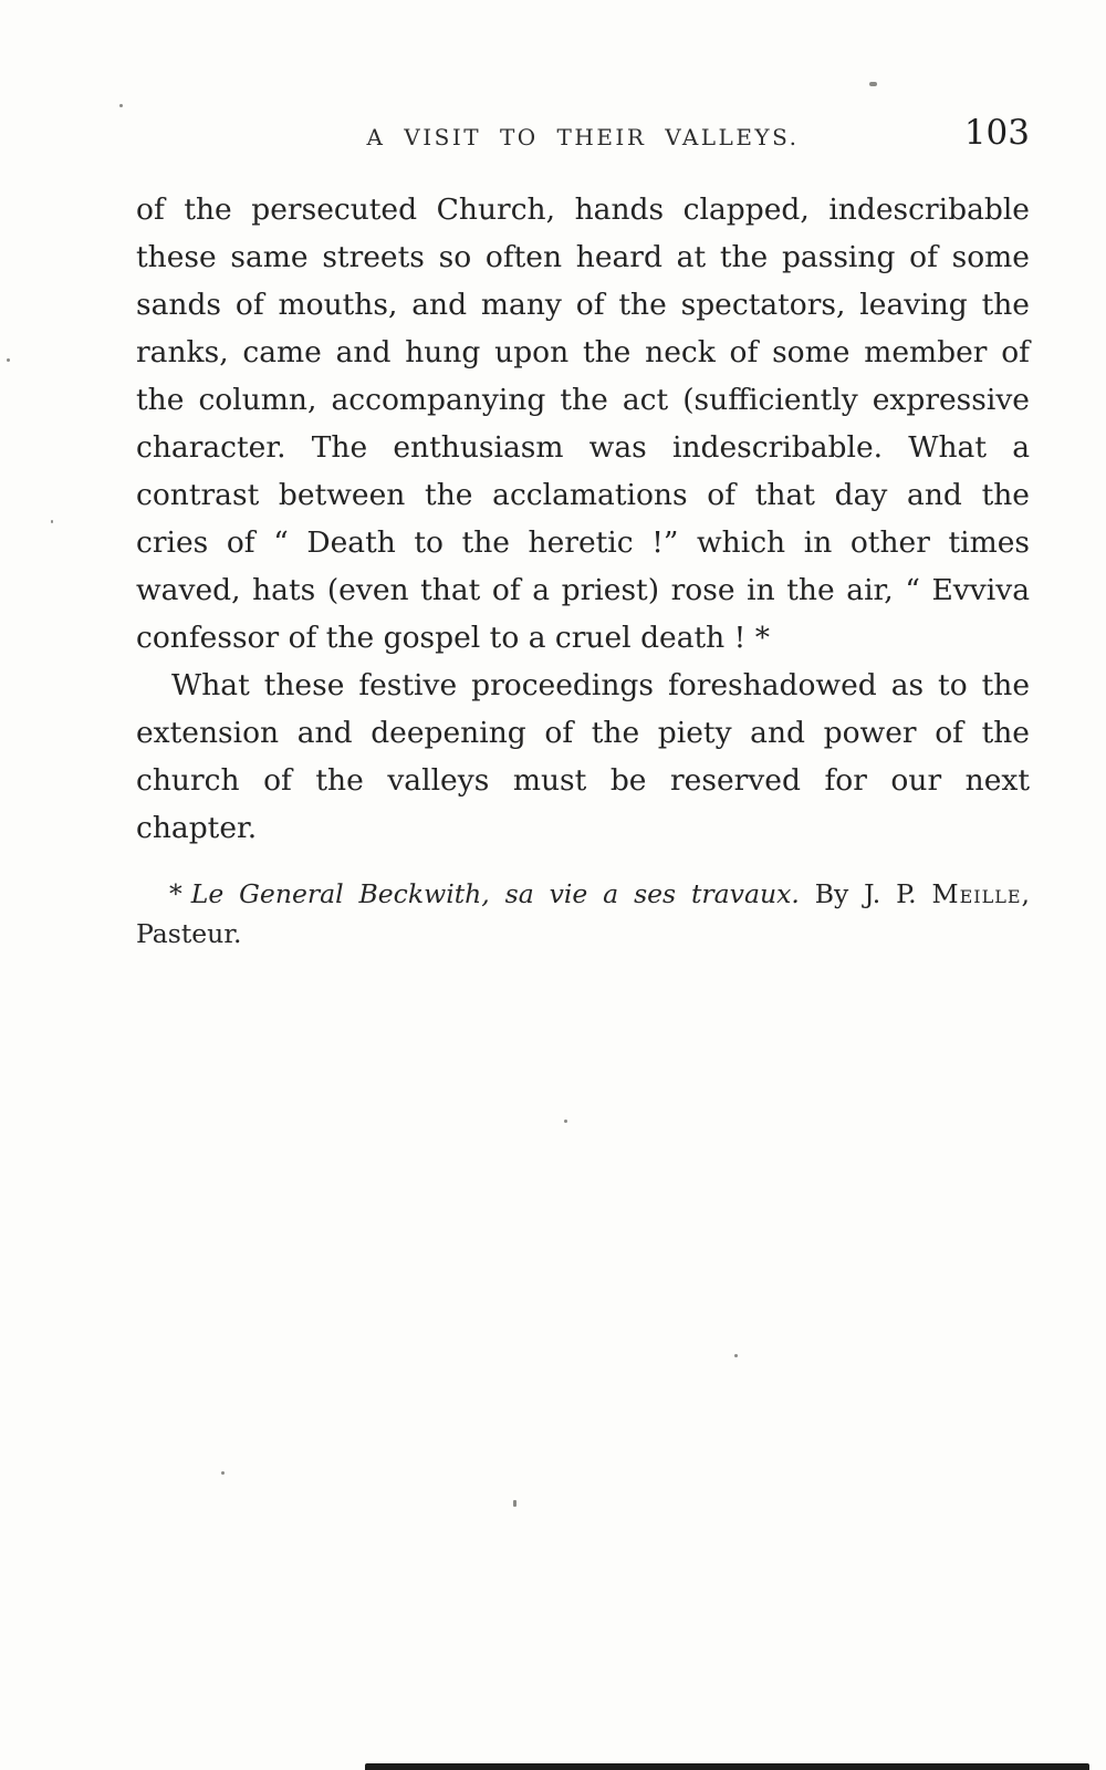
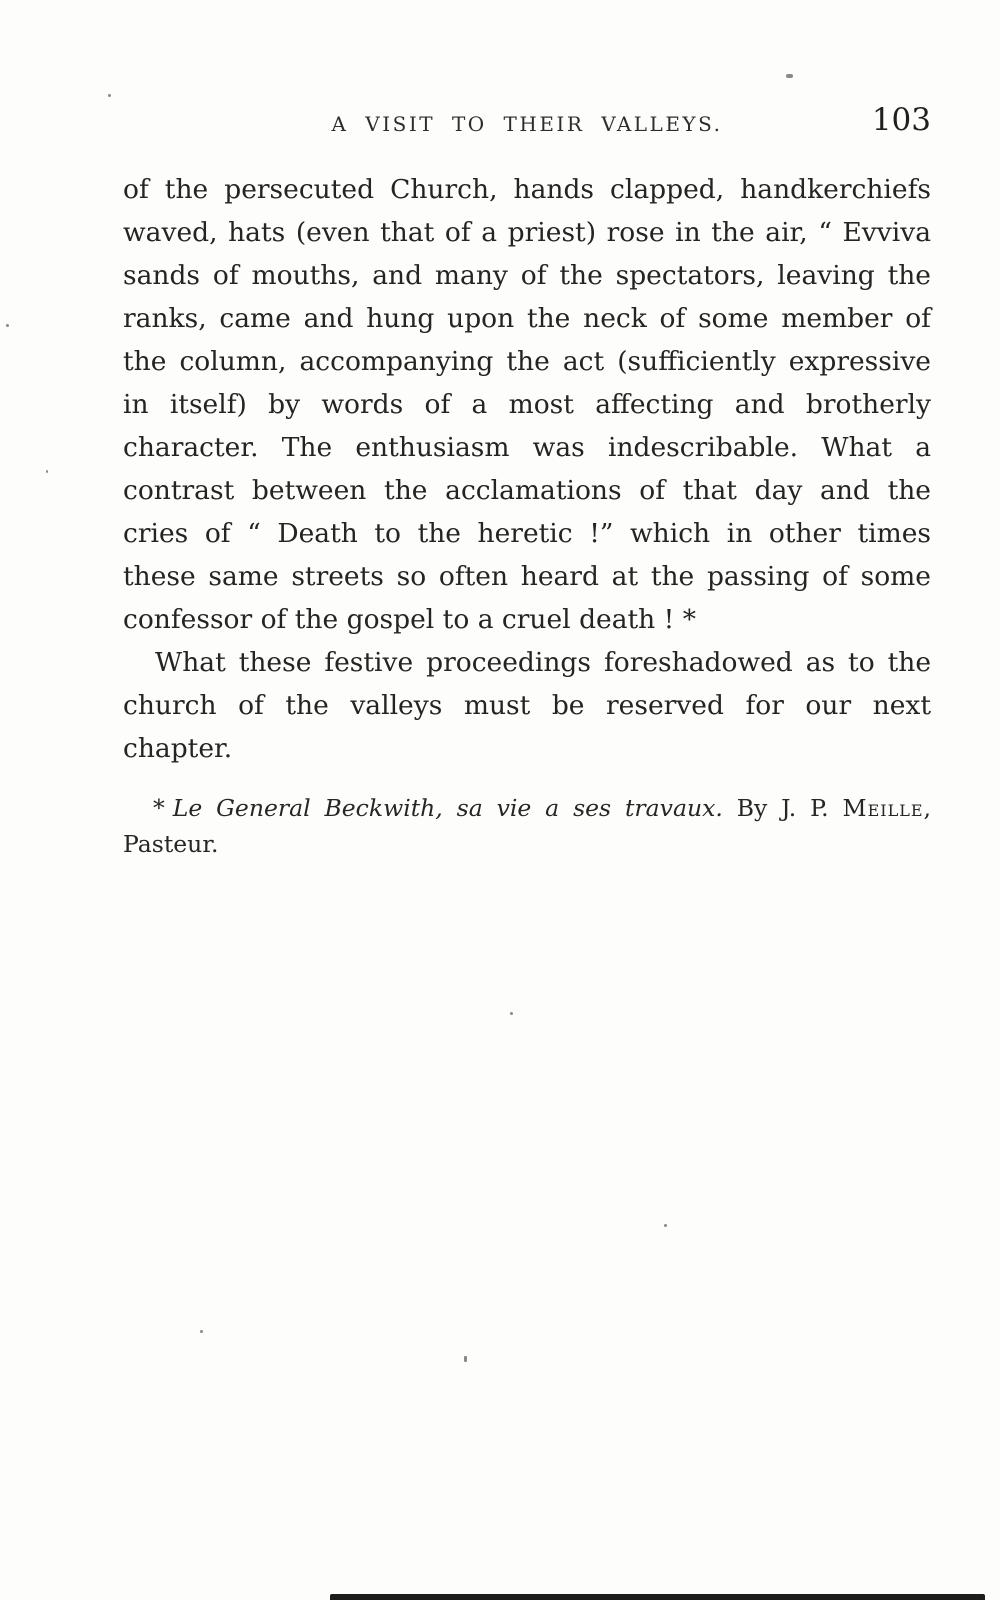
  A VISIT TO THEIR VALLEYS.
  103
- of the persecuted Church, hands clapped, indescribable
+ of the persecuted Church, hands clapped, handkerchiefs
- these same streets so often heard at the passing of some
+ waved, hats (even that of a priest) rose in the air, “ Evviva
  sands of mouths, and many of the spectators, leaving the
  ranks, came and hung upon the neck of some member of
  the column, accompanying the act (sufficiently expressive
+ in itself) by words of a most affecting and brotherly
  character. The enthusiasm was indescribable. What a
  contrast between the acclamations of that day and the
  cries of “ Death to the heretic !” which in other times
- waved, hats (even that of a priest) rose in the air, “ Evviva
+ these same streets so often heard at the passing of some
  confessor of the gospel to a cruel death ! *
  What these festive proceedings foreshadowed as to the
- extension and deepening of the piety and power of the
  church of the valleys must be reserved for our next
  chapter.
  * Le General Beckwith, sa vie a ses travaux. By J. P. Meille,
  Pasteur.
